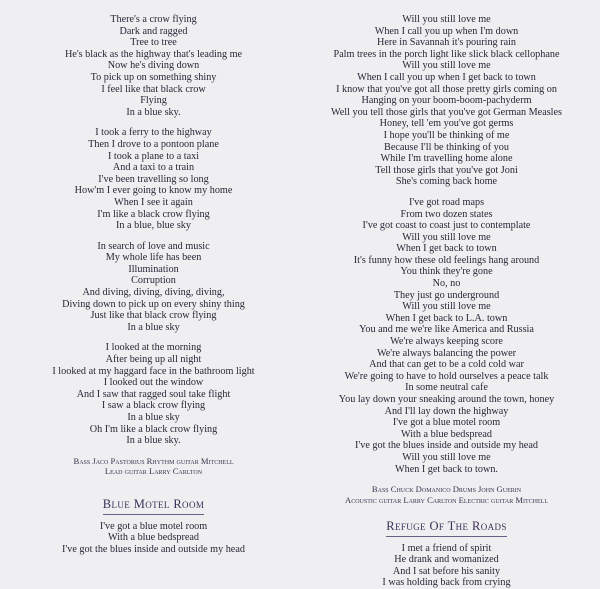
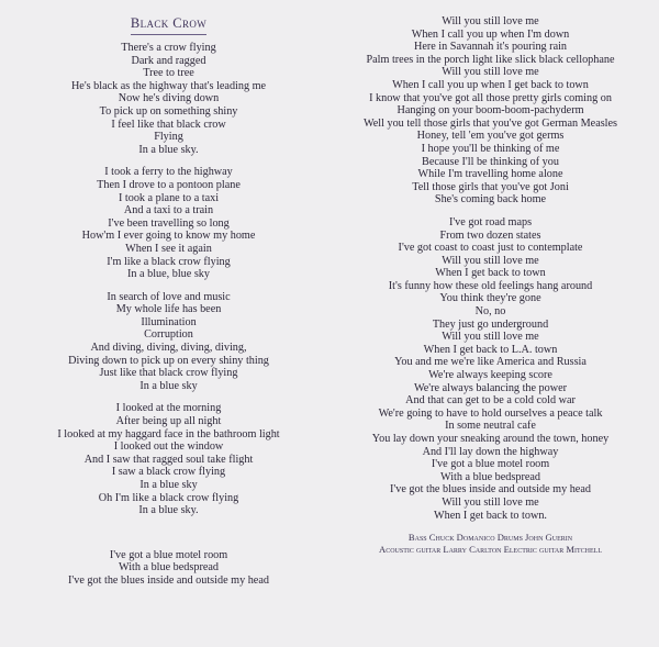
+ Black Crow
  There's a crow flying
  Dark and ragged
  Tree to tree
  He's black as the highway that's leading me
  Now he's diving down
  To pick up on something shiny
  I feel like that black crow
  Flying
  In a blue sky.
  I took a ferry to the highway
  Then I drove to a pontoon plane
  I took a plane to a taxi
  And a taxi to a train
  I've been travelling so long
  How'm I ever going to know my home
  When I see it again
  I'm like a black crow flying
  In a blue, blue sky
  In search of love and music
  My whole life has been
  Illumination
  Corruption
  And diving, diving, diving, diving,
  Diving down to pick up on every shiny thing
  Just like that black crow flying
  In a blue sky
  I looked at the morning
  After being up all night
  I looked at my haggard face in the bathroom light
  I looked out the window
  And I saw that ragged soul take flight
  I saw a black crow flying
  In a blue sky
  Oh I'm like a black crow flying
  In a blue sky.
- Bass Jaco Pastorius Rhythm guitar Mitchell
- Lead guitar Larry Carlton
- Blue Motel Room
  I've got a blue motel room
  With a blue bedspread
  I've got the blues inside and outside my head
  Will you still love me
  When I call you up when I'm down
  Here in Savannah it's pouring rain
  Palm trees in the porch light like slick black cellophane
  Will you still love me
  When I call you up when I get back to town
  I know that you've got all those pretty girls coming on
  Hanging on your boom-boom-pachyderm
  Well you tell those girls that you've got German Measles
  Honey, tell 'em you've got germs
  I hope you'll be thinking of me
  Because I'll be thinking of you
  While I'm travelling home alone
  Tell those girls that you've got Joni
  She's coming back home
  I've got road maps
  From two dozen states
  I've got coast to coast just to contemplate
  Will you still love me
  When I get back to town
  It's funny how these old feelings hang around
  You think they're gone
  No, no
  They just go underground
  Will you still love me
  When I get back to L.A. town
  You and me we're like America and Russia
  We're always keeping score
  We're always balancing the power
  And that can get to be a cold cold war
  We're going to have to hold ourselves a peace talk
  In some neutral cafe
  You lay down your sneaking around the town, honey
  And I'll lay down the highway
  I've got a blue motel room
  With a blue bedspread
  I've got the blues inside and outside my head
  Will you still love me
  When I get back to town.
  Bass Chuck Domanico Drums John Guerin
  Acoustic guitar Larry Carlton Electric guitar Mitchell
- Refuge Of The Roads
- I met a friend of spirit
- He drank and womanized
- And I sat before his sanity
- I was holding back from crying
